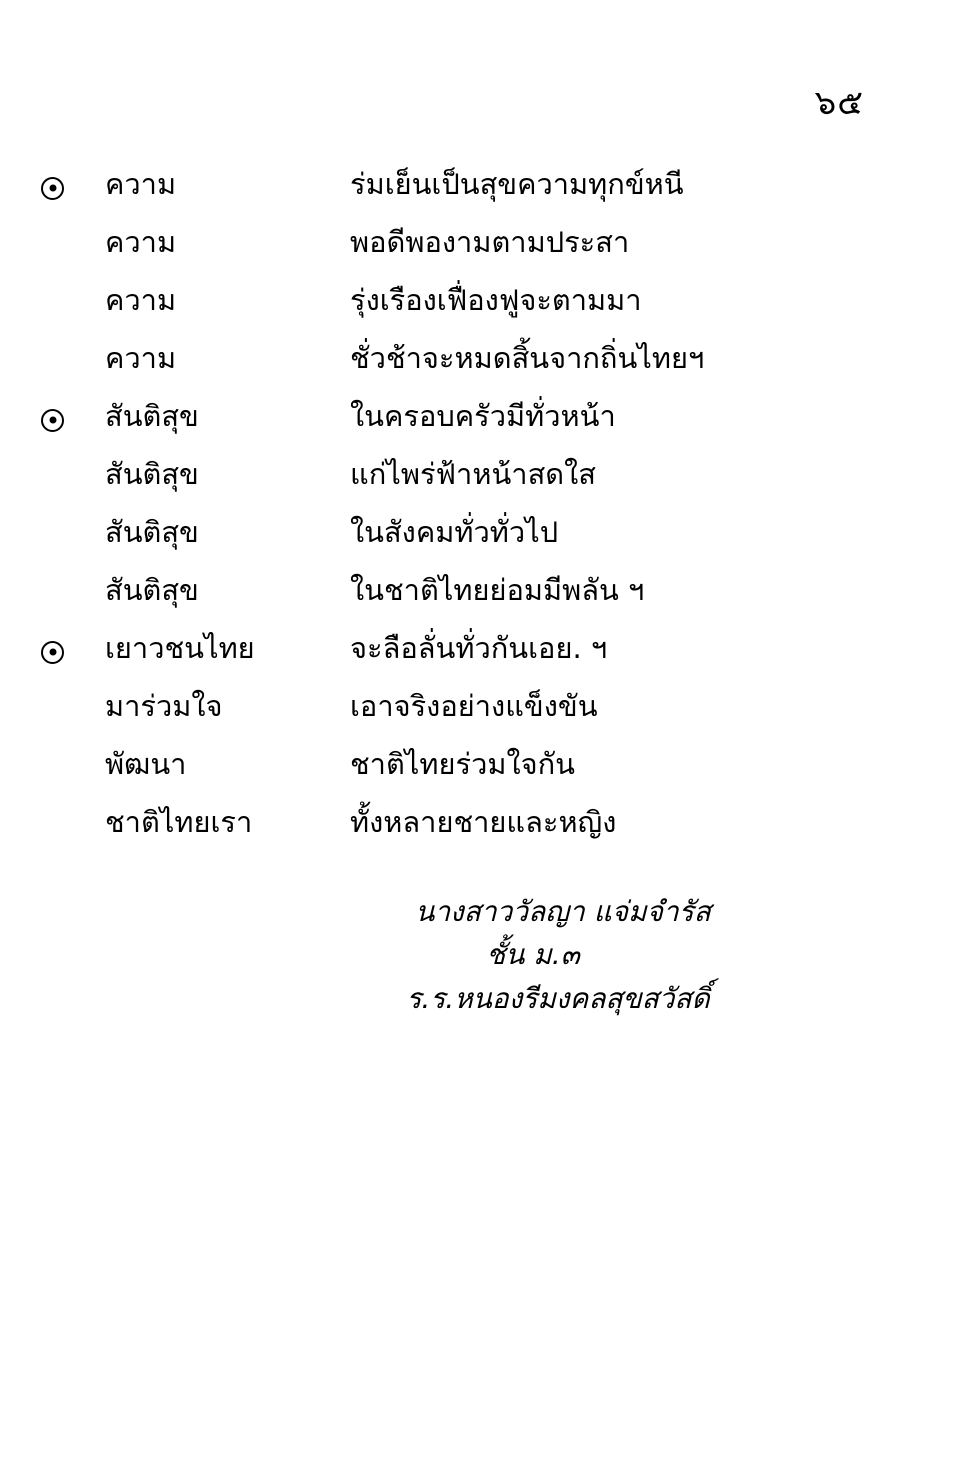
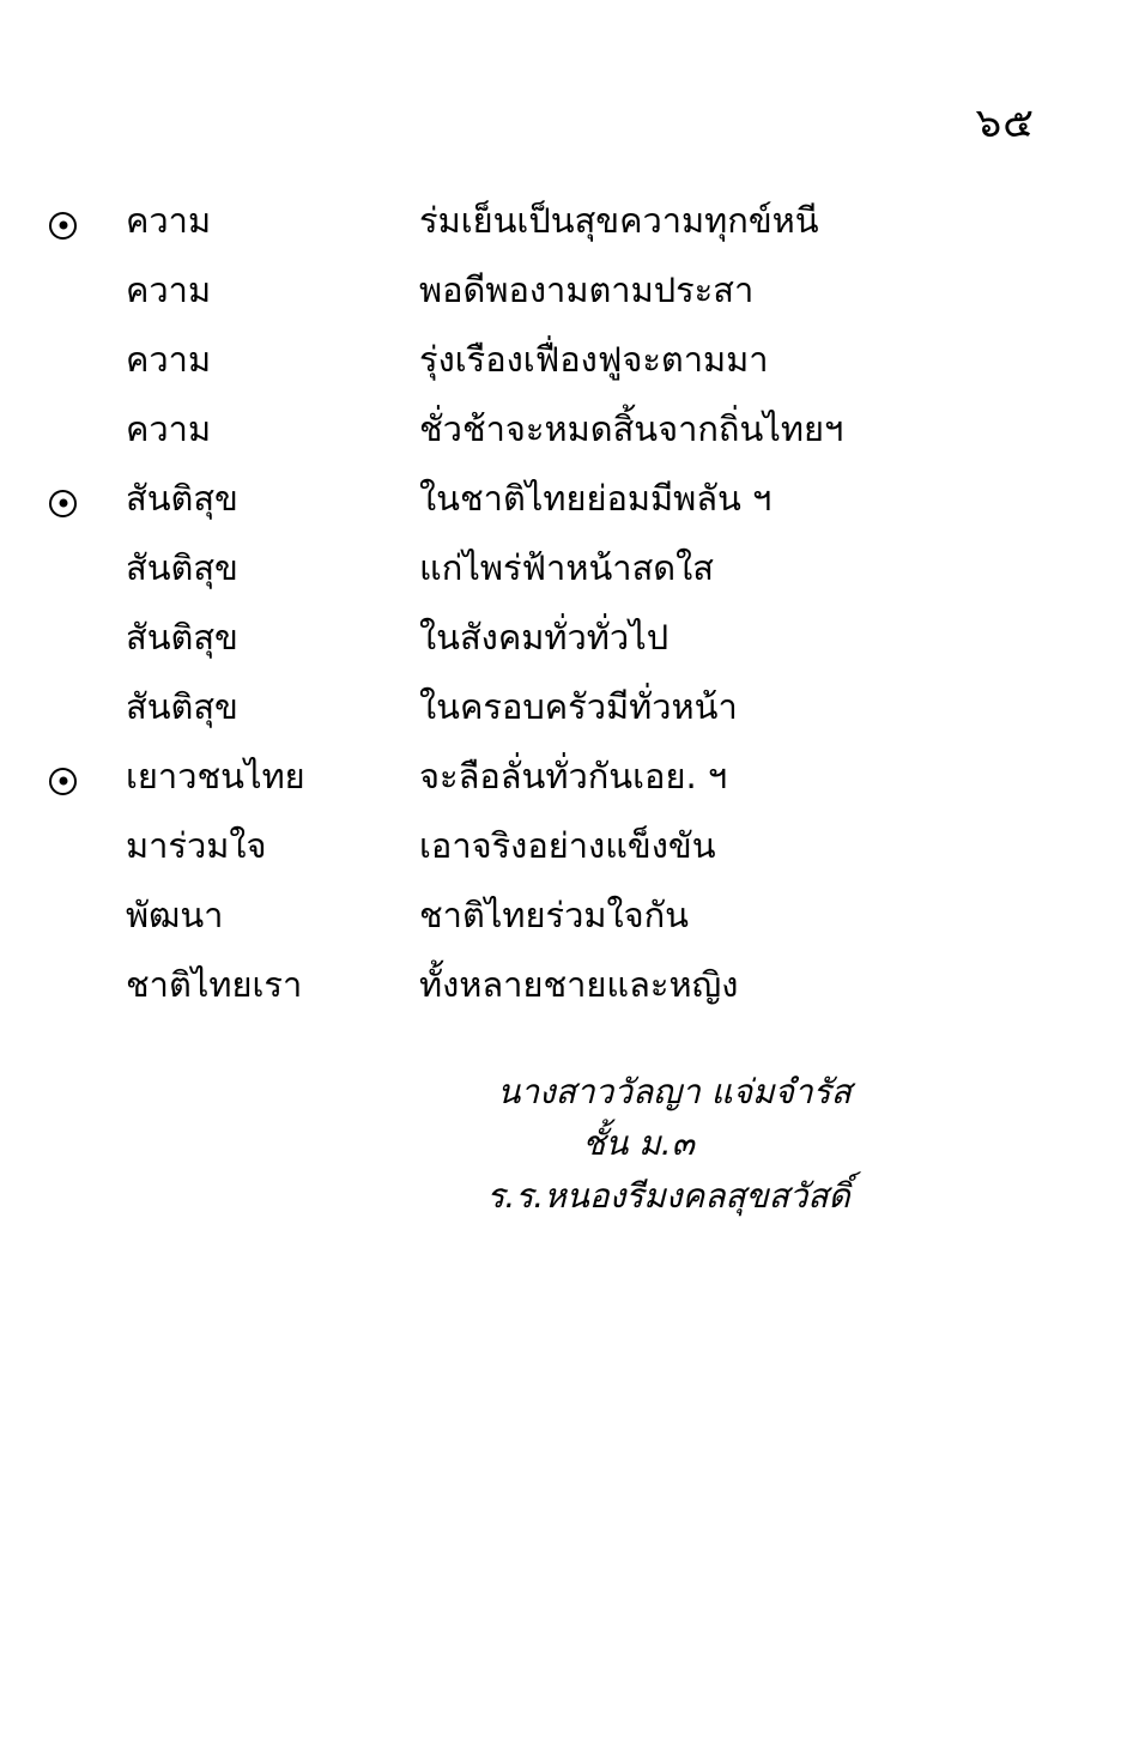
  ๖๕
  ความ
  ร่มเย็นเป็นสุขความทุกข์หนี
  ความ
  พอดีพองามตามประสา
  ความ
  รุ่งเรืองเฟื่องฟูจะตามมา
  ความ
  ชั่วช้าจะหมดสิ้นจากถิ่นไทยฯ
  สันติสุข
- ในครอบครัวมีทั่วหน้า
+ ในชาติไทยย่อมมีพลัน ฯ
  สันติสุข
  แก่ไพร่ฟ้าหน้าสดใส
  สันติสุข
  ในสังคมทั่วทั่วไป
  สันติสุข
- ในชาติไทยย่อมมีพลัน ฯ
+ ในครอบครัวมีทั่วหน้า
  เยาวชนไทย
  จะลือลั่นทั่วกันเอย. ฯ
  มาร่วมใจ
  เอาจริงอย่างแข็งขัน
  พัฒนา
  ชาติไทยร่วมใจกัน
  ชาติไทยเรา
  ทั้งหลายชายและหญิง
  นางสาววัลญา แจ่มจำรัส
  ชั้น ม.๓
  ร.ร.หนองรีมงคลสุขสวัสดิ์
